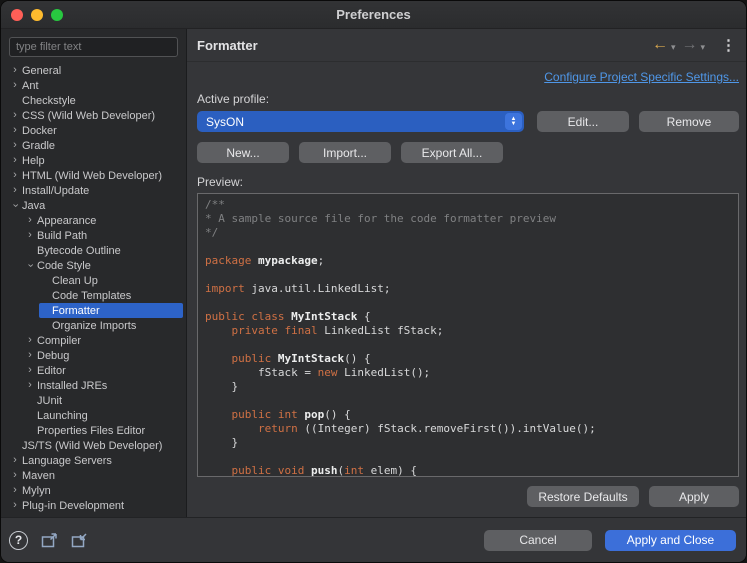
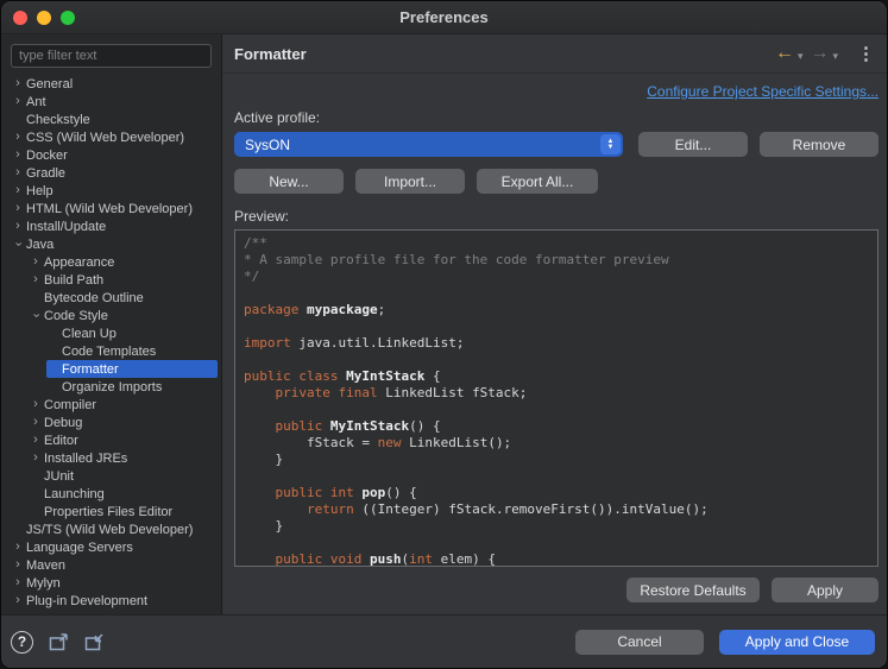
  Preferences
  type filter text
  ›
  General
  ›
  Ant
  Checkstyle
  ›
  CSS (Wild Web Developer)
  ›
  Docker
  ›
  Gradle
  ›
  Help
  ›
  HTML (Wild Web Developer)
  ›
  Install/Update
  Java
  ›
  Appearance
  ›
  Build Path
  Bytecode Outline
  Code Style
  Clean Up
  Code Templates
  Formatter
  Organize Imports
  ›
  Compiler
  ›
  Debug
  ›
  Editor
  ›
  Installed JREs
  JUnit
  Launching
  Properties Files Editor
  JS/TS (Wild Web Developer)
  ›
  Language Servers
  ›
  Maven
  ›
  Mylyn
  ›
  Plug-in Development
  Formatter
  ←
  ▾
  →
  ▾
  ⋮
  Configure Project Specific Settings...
  Active profile:
  SysON
  Edit...
  Remove
  New...
  Import...
  Export All...
  Preview:
  /**
- * A sample source file for the code formatter preview
+ * A sample profile file for the code formatter preview
  */
  package mypackage;
  import java.util.LinkedList;
  public class MyIntStack {
  private final LinkedList fStack;
  public MyIntStack() {
  fStack = new LinkedList();
  }
  public int pop() {
  return ((Integer) fStack.removeFirst()).intValue();
  }
  public void push(int elem) {
  Restore Defaults
  Apply
  ?
  Cancel
  Apply and Close
